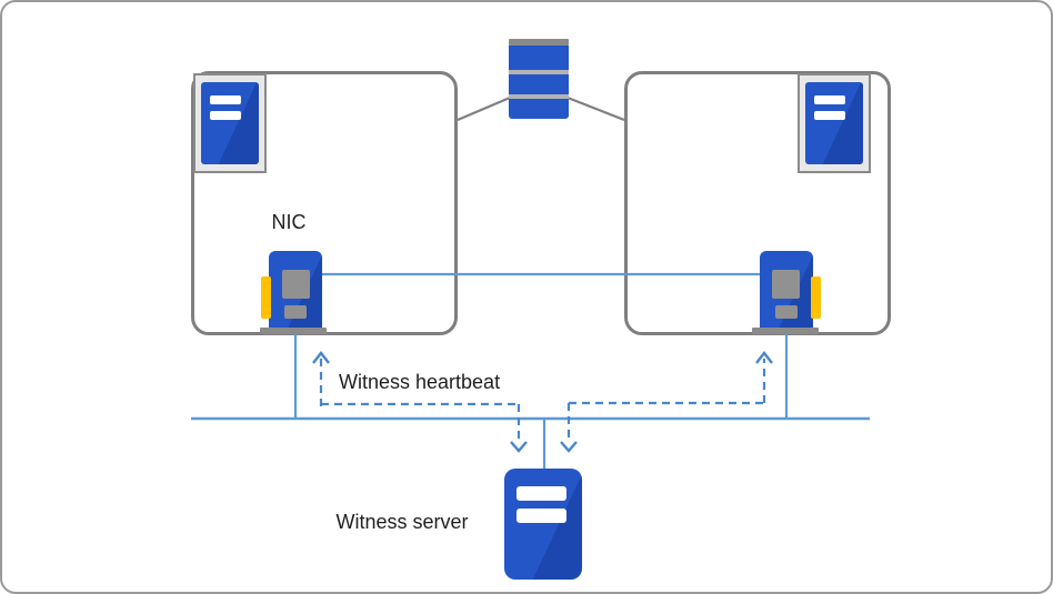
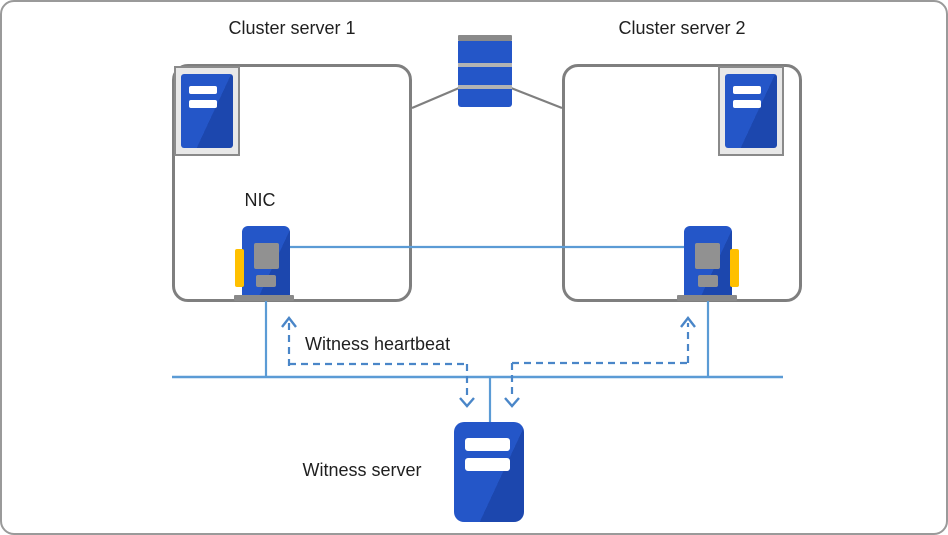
+ Cluster server 1
+ Cluster server 2
  NIC
  Witness heartbeat
  Witness server
